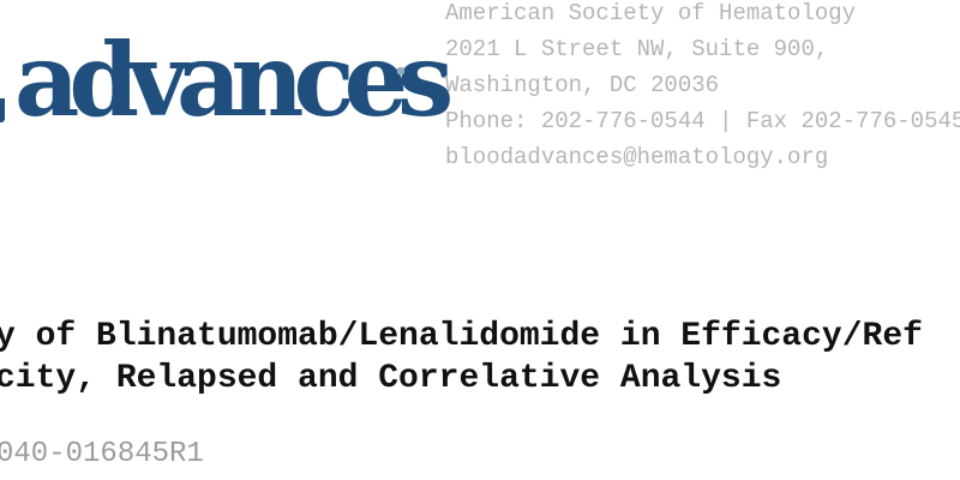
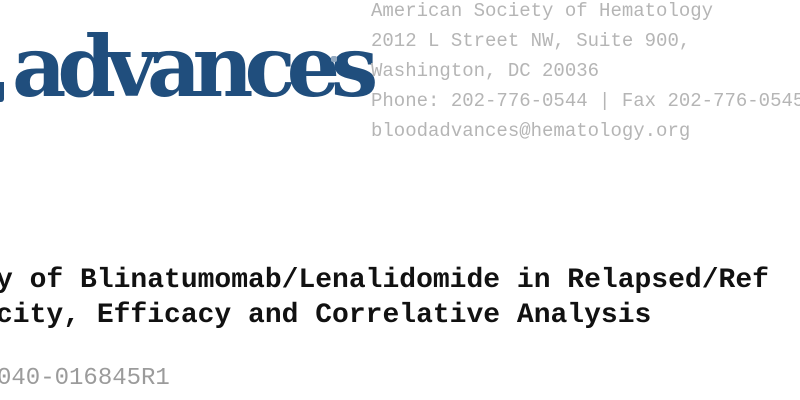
  advances
  American Society of Hematology
- 2021 L Street NW, Suite 900,
+ 2012 L Street NW, Suite 900,
  Washington, DC 20036
  Phone: 202-776-0544 | Fax 202-776-0545
  bloodadvances@hematology.org
- y of Blinatumomab/Lenalidomide in Efficacy/Ref
+ y of Blinatumomab/Lenalidomide in Relapsed/Ref
- city, Relapsed and Correlative Analysis
+ city, Efficacy and Correlative Analysis
  040-016845R1
